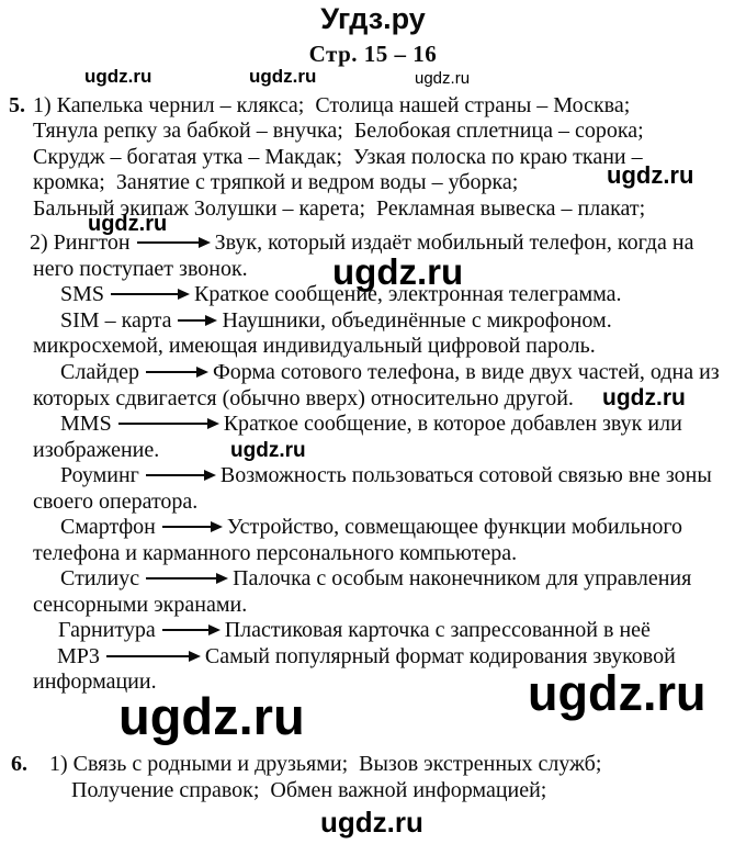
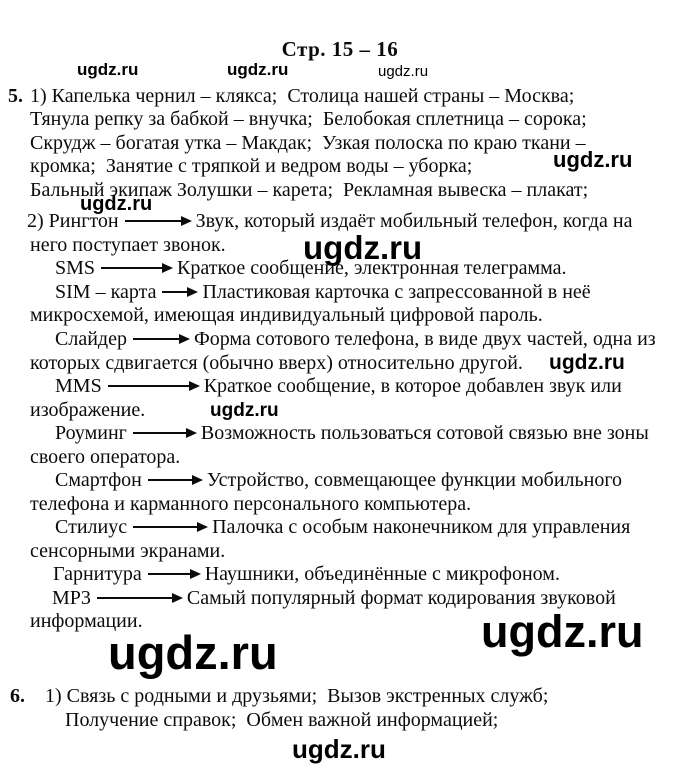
- Угдз.ру
  Стр. 15 – 16
  ugdz.ru
  ugdz.ru
  ugdz.ru
  ugdz.ru
  ugdz.ru
  ugdz.ru
  ugdz.ru
  ugdz.ru
  ugdz.ru
  ugdz.ru
  ugdz.ru
  5.
  1) Капелька чернил – клякса; Столица нашей страны – Москва;
  Тянула репку за бабкой – внучка; Белобокая сплетница – сорока;
  Скрудж – богатая утка – Макдак; Узкая полоска по краю ткани –
  кромка; Занятие с тряпкой и ведром воды – уборка;
  Бальный экипаж Золушки – карета; Рекламная вывеска – плакат;
  2) Рингтон Звук, который издаёт мобильный телефон, когда на
  него поступает звонок.
  SMS Краткое сообщение, электронная телеграмма.
- SIM – карта Наушники, объединённые с микрофоном.
+ SIM – карта Пластиковая карточка с запрессованной в неё
  микросхемой, имеющая индивидуальный цифровой пароль.
  Слайдер Форма сотового телефона, в виде двух частей, одна из
  которых сдвигается (обычно вверх) относительно другой.
  MMS Краткое сообщение, в которое добавлен звук или
  изображение.
  Роуминг Возможность пользоваться сотовой связью вне зоны
  своего оператора.
  Смартфон Устройство, совмещающее функции мобильного
  телефона и карманного персонального компьютера.
  Стилиус Палочка с особым наконечником для управления
  сенсорными экранами.
- Гарнитура Пластиковая карточка с запрессованной в неё
+ Гарнитура Наушники, объединённые с микрофоном.
  МР3 Самый популярный формат кодирования звуковой
  информации.
  6.
  1) Связь с родными и друзьями; Вызов экстренных служб;
  Получение справок; Обмен важной информацией;
